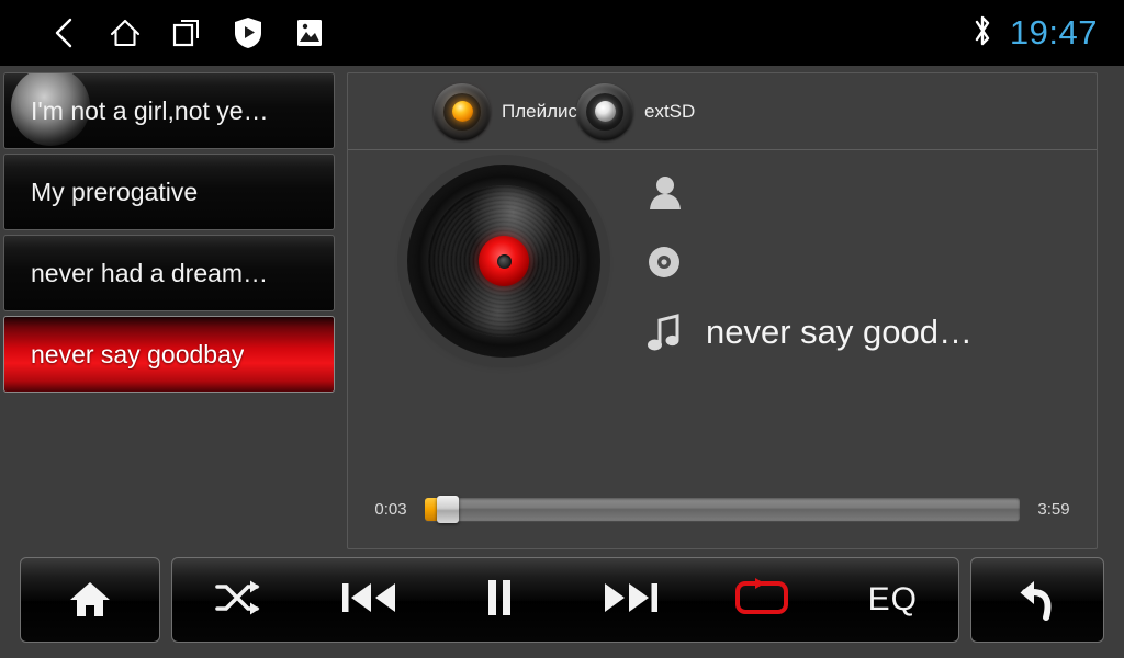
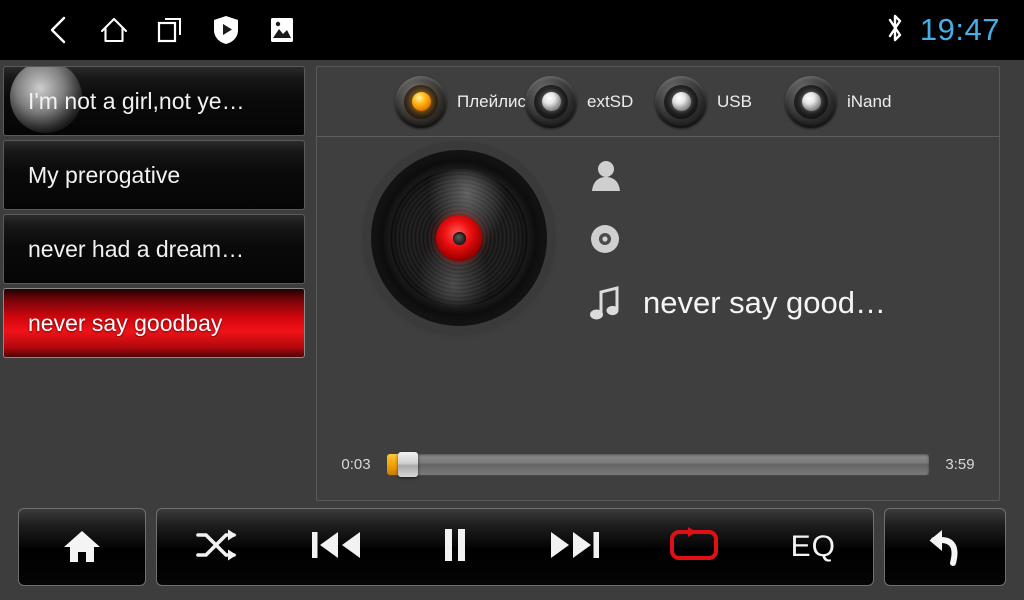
  19:47
  I'm not a girl,not ye…
  My prerogative
  never had a dream…
  never say goodbay
  Плейлис
  extSD
+ USB
+ iNand
  never say good…
  0:03
  3:59
  EQ
